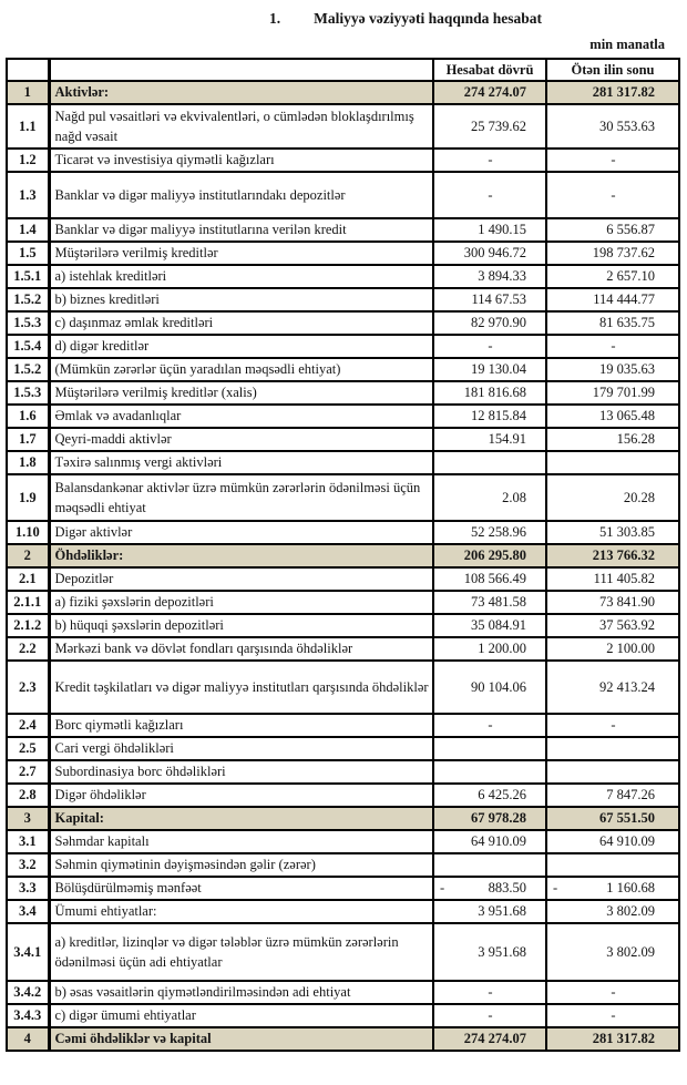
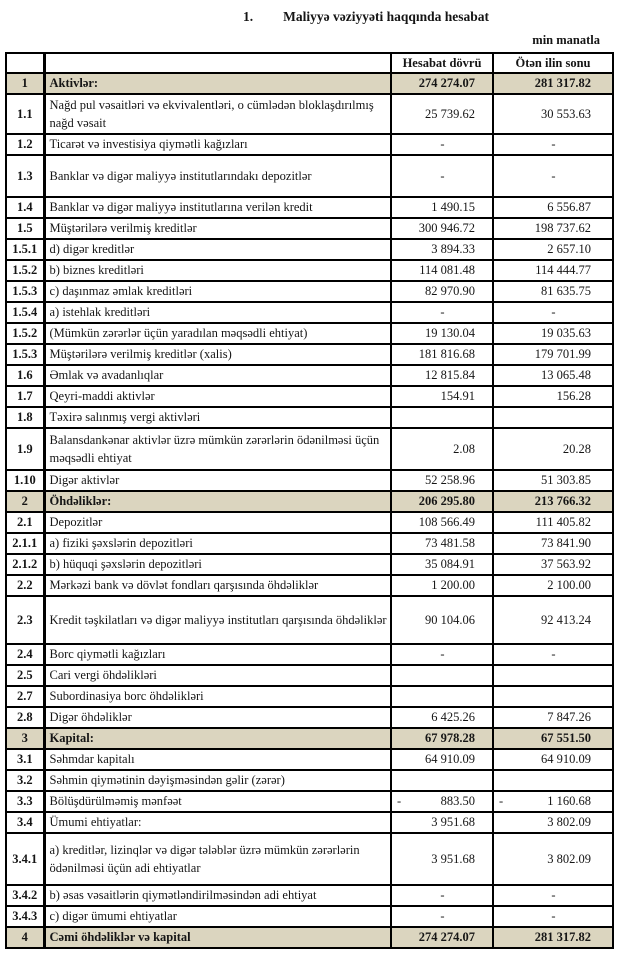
  1.
  Maliyyə vəziyyəti haqqında hesabat
  min manatla
  		Hesabat dövrü	Ötən ilin sonu
  1	Aktivlər:	274 274.07	281 317.82
  1.1	Nağd pul vəsaitləri və ekvivalentləri, o cümlədən bloklaşdırılmış nağd vəsait	25 739.62	30 553.63
  1.2	Ticarət və investisiya qiymətli kağızları	-	-
  1.3	Banklar və digər maliyyə institutlarındakı depozitlər	-	-
  1.4	Banklar və digər maliyyə institutlarına verilən kredit	1 490.15	6 556.87
  1.5	Müştərilərə verilmiş kreditlər	300 946.72	198 737.62
- 1.5.1	a) istehlak kreditləri	3 894.33	2 657.10
+ 1.5.1	d) digər kreditlər	3 894.33	2 657.10
- 1.5.2	b) biznes kreditləri	114 67.53	114 444.77
+ 1.5.2	b) biznes kreditləri	114 081.48	114 444.77
  1.5.3	c) daşınmaz əmlak kreditləri	82 970.90	81 635.75
- 1.5.4	d) digər kreditlər	-	-
+ 1.5.4	a) istehlak kreditləri	-	-
  1.5.2	(Mümkün zərərlər üçün yaradılan məqsədli ehtiyat)	19 130.04	19 035.63
  1.5.3	Müştərilərə verilmiş kreditlər (xalis)	181 816.68	179 701.99
  1.6	Əmlak və avadanlıqlar	12 815.84	13 065.48
  1.7	Qeyri-maddi aktivlər	154.91	156.28
  1.8	Təxirə salınmış vergi aktivləri
  1.9	Balansdankənar aktivlər üzrə mümkün zərərlərin ödənilməsi üçün məqsədli ehtiyat	2.08	20.28
  1.10	Digər aktivlər	52 258.96	51 303.85
  2	Öhdəliklər:	206 295.80	213 766.32
  2.1	Depozitlər	108 566.49	111 405.82
  2.1.1	a) fiziki şəxslərin depozitləri	73 481.58	73 841.90
  2.1.2	b) hüquqi şəxslərin depozitləri	35 084.91	37 563.92
  2.2	Mərkəzi bank və dövlət fondları qarşısında öhdəliklər	1 200.00	2 100.00
  2.3	Kredit təşkilatları və digər maliyyə institutları qarşısında öhdəliklər	90 104.06	92 413.24
  2.4	Borc qiymətli kağızları	-	-
  2.5	Cari vergi öhdəlikləri
  2.7	Subordinasiya borc öhdəlikləri
  2.8	Digər öhdəliklər	6 425.26	7 847.26
  3	Kapital:	67 978.28	67 551.50
  3.1	Səhmdar kapitalı	64 910.09	64 910.09
  3.2	Səhmin qiymətinin dəyişməsindən gəlir (zərər)
  3.3	Bölüşdürülməmiş mənfəət	- 883.50	- 1 160.68
  3.4	Ümumi ehtiyatlar:	3 951.68	3 802.09
  3.4.1	a) kreditlər, lizinqlər və digər tələblər üzrə mümkün zərərlərin ödənilməsi üçün adi ehtiyatlar	3 951.68	3 802.09
  3.4.2	b) əsas vəsaitlərin qiymətləndirilməsindən adi ehtiyat	-	-
  3.4.3	c) digər ümumi ehtiyatlar	-	-
  4	Cəmi öhdəliklər və kapital	274 274.07	281 317.82
